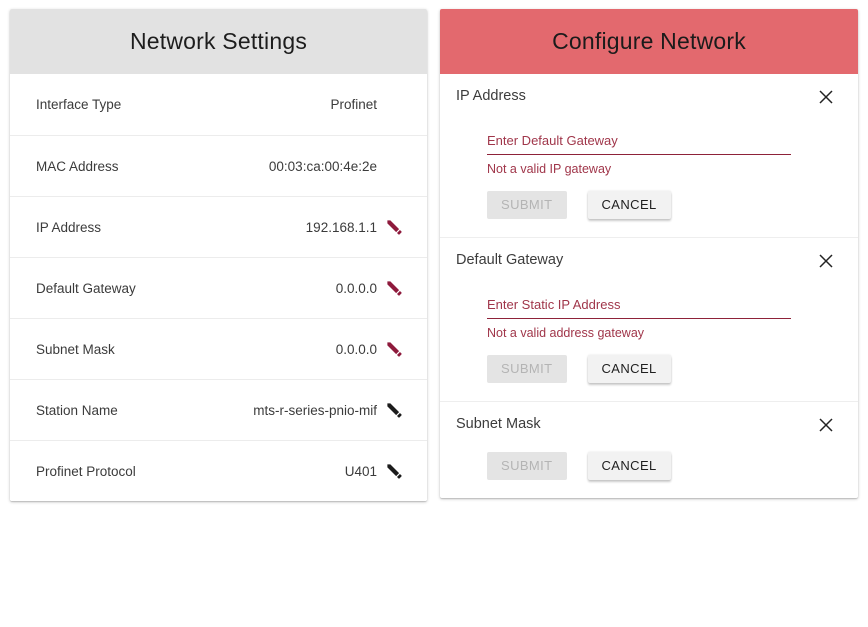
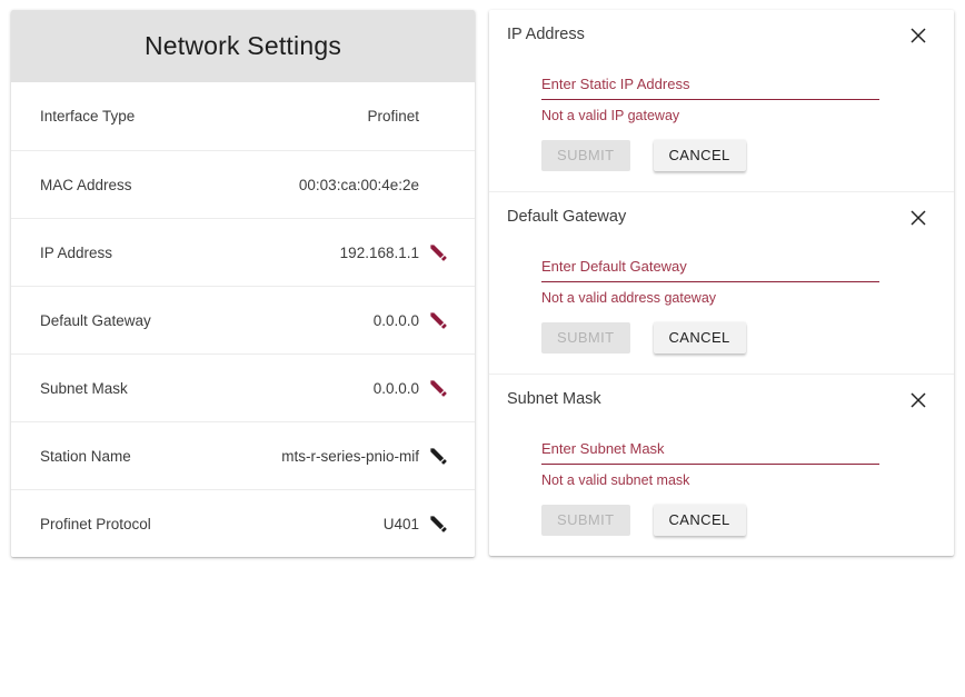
  Network Settings
  Interface Type
  Profinet
  MAC Address
  00:03:ca:00:4e:2e
  IP Address
  192.168.1.1
  Default Gateway
  0.0.0.0
  Subnet Mask
  0.0.0.0
  Station Name
  mts-r-series-pnio-mif
  Profinet Protocol
  U401
- Configure Network
  IP Address
- Enter Default Gateway
+ Enter Static IP Address
  Not a valid IP gateway
  SUBMIT
  CANCEL
  Default Gateway
- Enter Static IP Address
+ Enter Default Gateway
  Not a valid address gateway
  SUBMIT
  CANCEL
  Subnet Mask
+ Enter Subnet Mask
+ Not a valid subnet mask
  SUBMIT
  CANCEL
